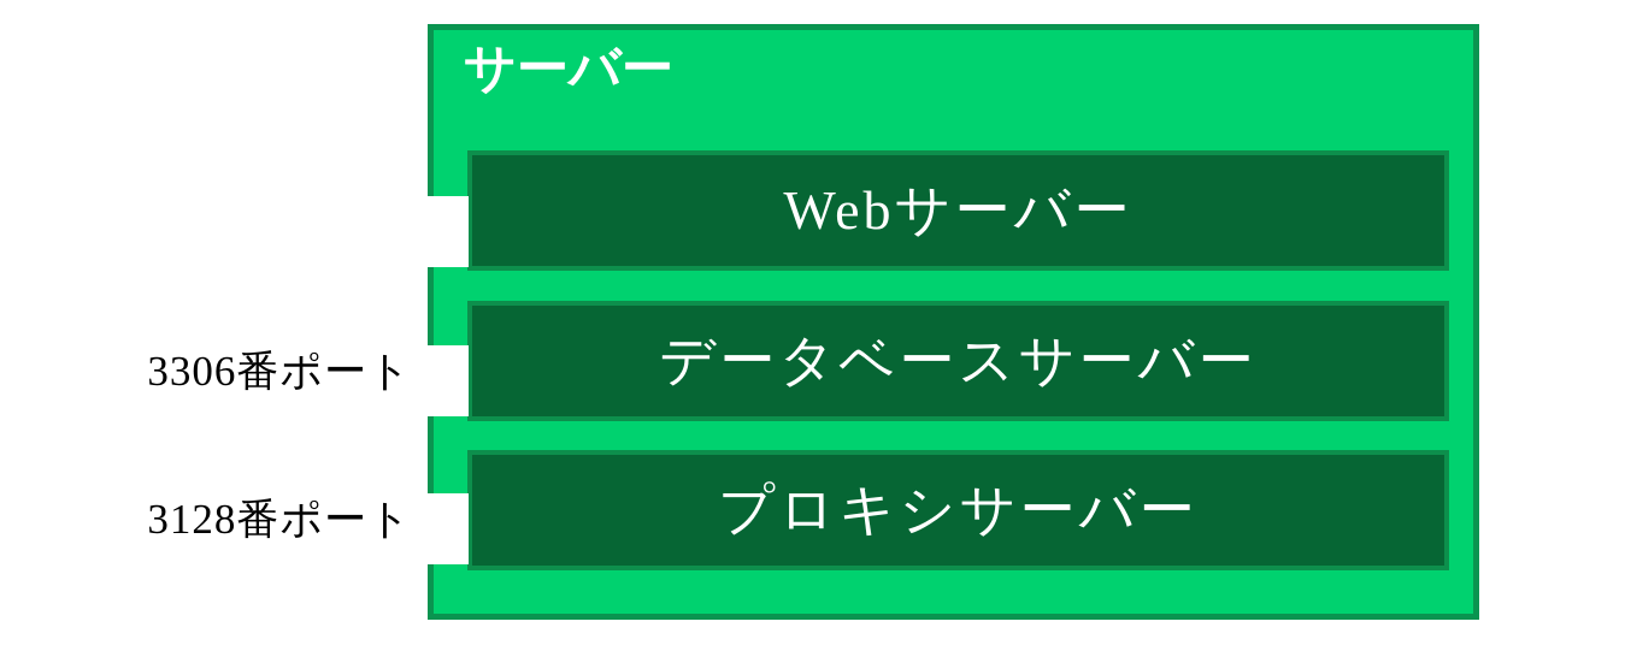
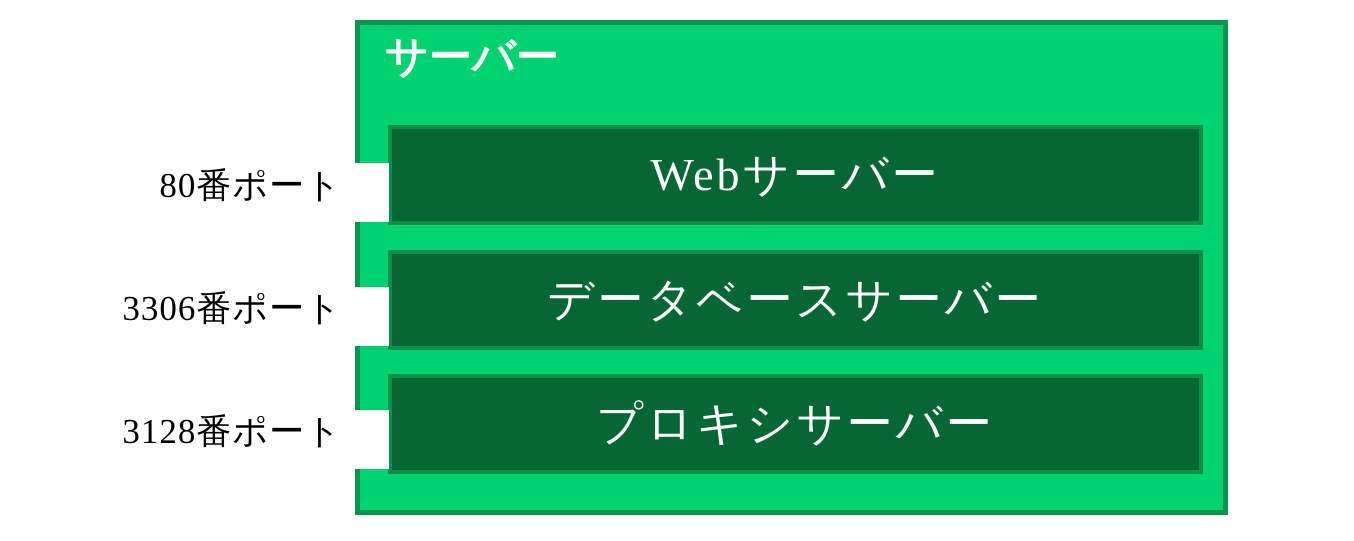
  サーバー
  Webサーバー
  データベースサーバー
  プロキシサーバー
+ 80番ポート
  3306番ポート
  3128番ポート
